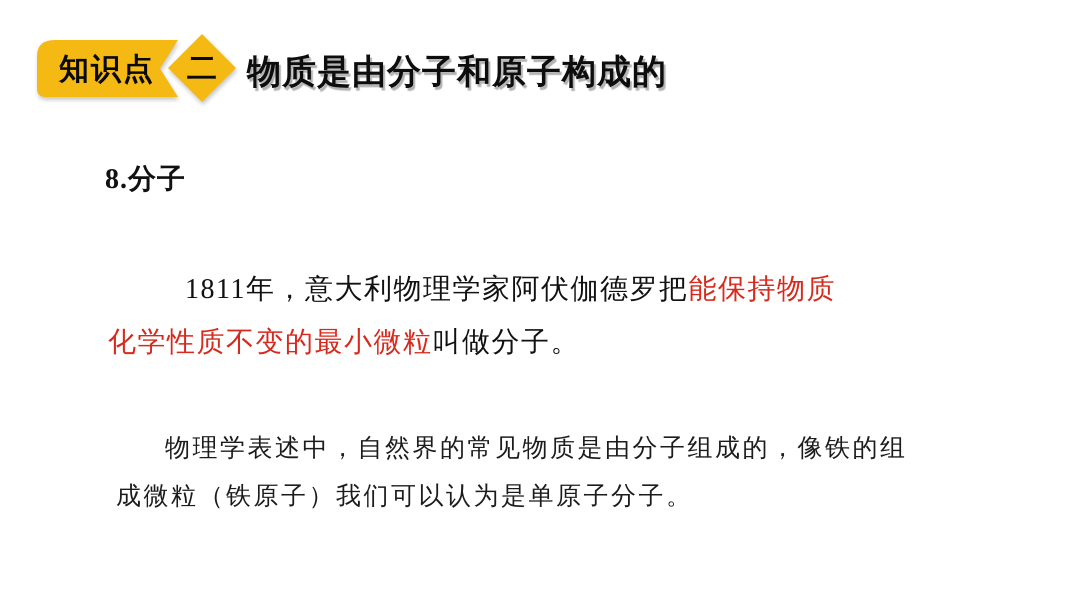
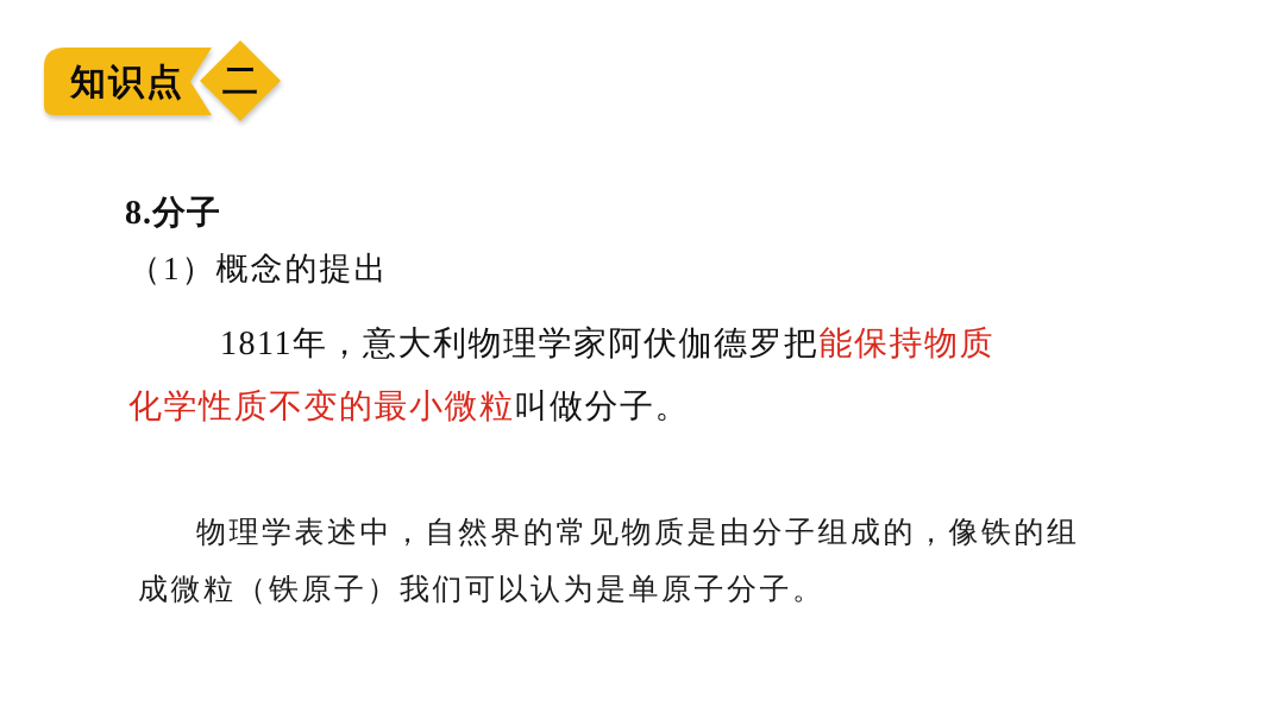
  知识点
  二
- 物质是由分子和原子构成的
  8.分子
+ （1）概念的提出
  1811年，意大利物理学家阿伏伽德罗把能保持物质
  化学性质不变的最小微粒叫做分子。
  物理学表述中，自然界的常见物质是由分子组成的，像铁的组
  成微粒（铁原子）我们可以认为是单原子分子。
